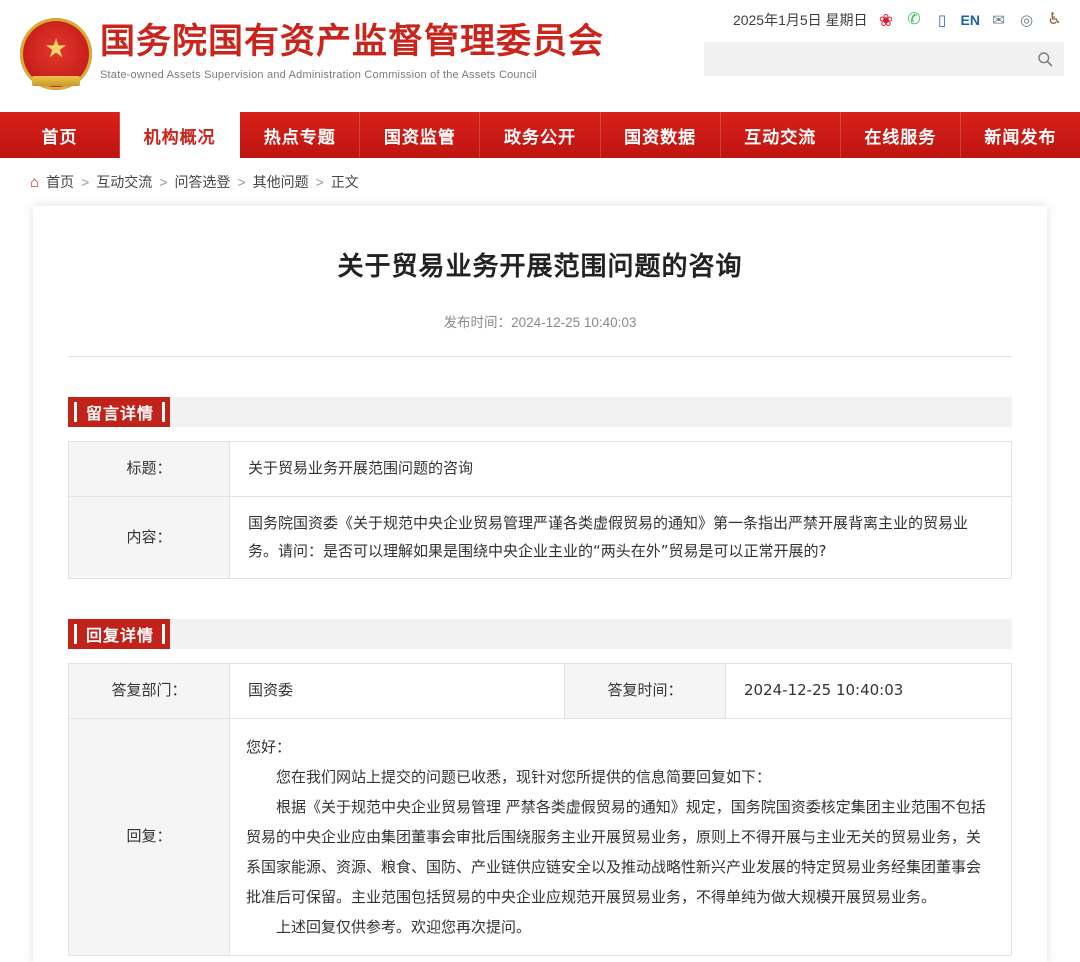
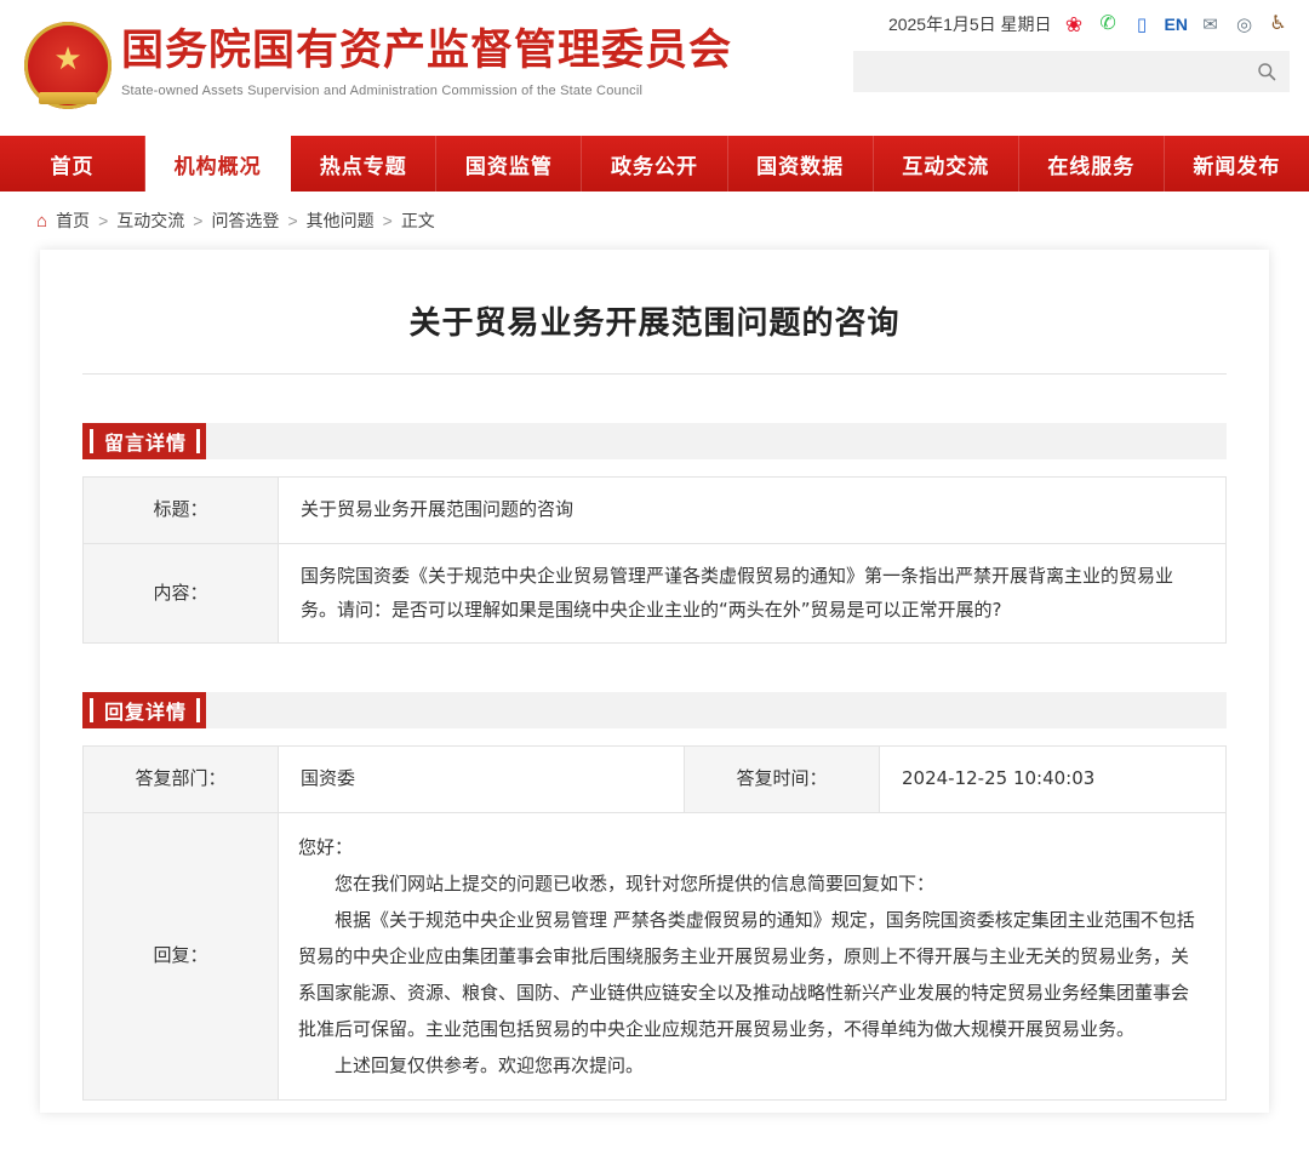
  ★
  国务院国有资产监督管理委员会
- State-owned Assets Supervision and Administration Commission of the Assets Council
+ State-owned Assets Supervision and Administration Commission of the State Council
  2025年1月5日 星期日
  ❀
  ✆
  ▯
  EN
  ✉
  ◎
  ♿
  首页
  机构概况
  热点专题
  国资监管
  政务公开
  国资数据
  互动交流
  在线服务
  新闻发布
  ⌂
  首页
  >
  互动交流
  >
  问答选登
  >
  其他问题
  >
  正文
  关于贸易业务开展范围问题的咨询
- 发布时间：2024-12-25 10:40:03
  留言详情
  标题：	关于贸易业务开展范围问题的咨询
  内容：	国务院国资委《关于规范中央企业贸易管理严谨各类虚假贸易的通知》第一条指出严禁开展背离主业的贸易业务。请问：是否可以理解如果是围绕中央企业主业的“两头在外”贸易是可以正常开展的?
  回复详情
  答复部门：	国资委	答复时间：	2024-12-25 10:40:03
  回复：	您好： 您在我们网站上提交的问题已收悉，现针对您所提供的信息简要回复如下： 根据《关于规范中央企业贸易管理 严禁各类虚假贸易的通知》规定，国务院国资委核定集团主业范围不包括贸易的中央企业应由集团董事会审批后围绕服务主业开展贸易业务，原则上不得开展与主业无关的贸易业务，关系国家能源、资源、粮食、国防、产业链供应链安全以及推动战略性新兴产业发展的特定贸易业务经集团董事会批准后可保留。主业范围包括贸易的中央企业应规范开展贸易业务，不得单纯为做大规模开展贸易业务。 上述回复仅供参考。欢迎您再次提问。
